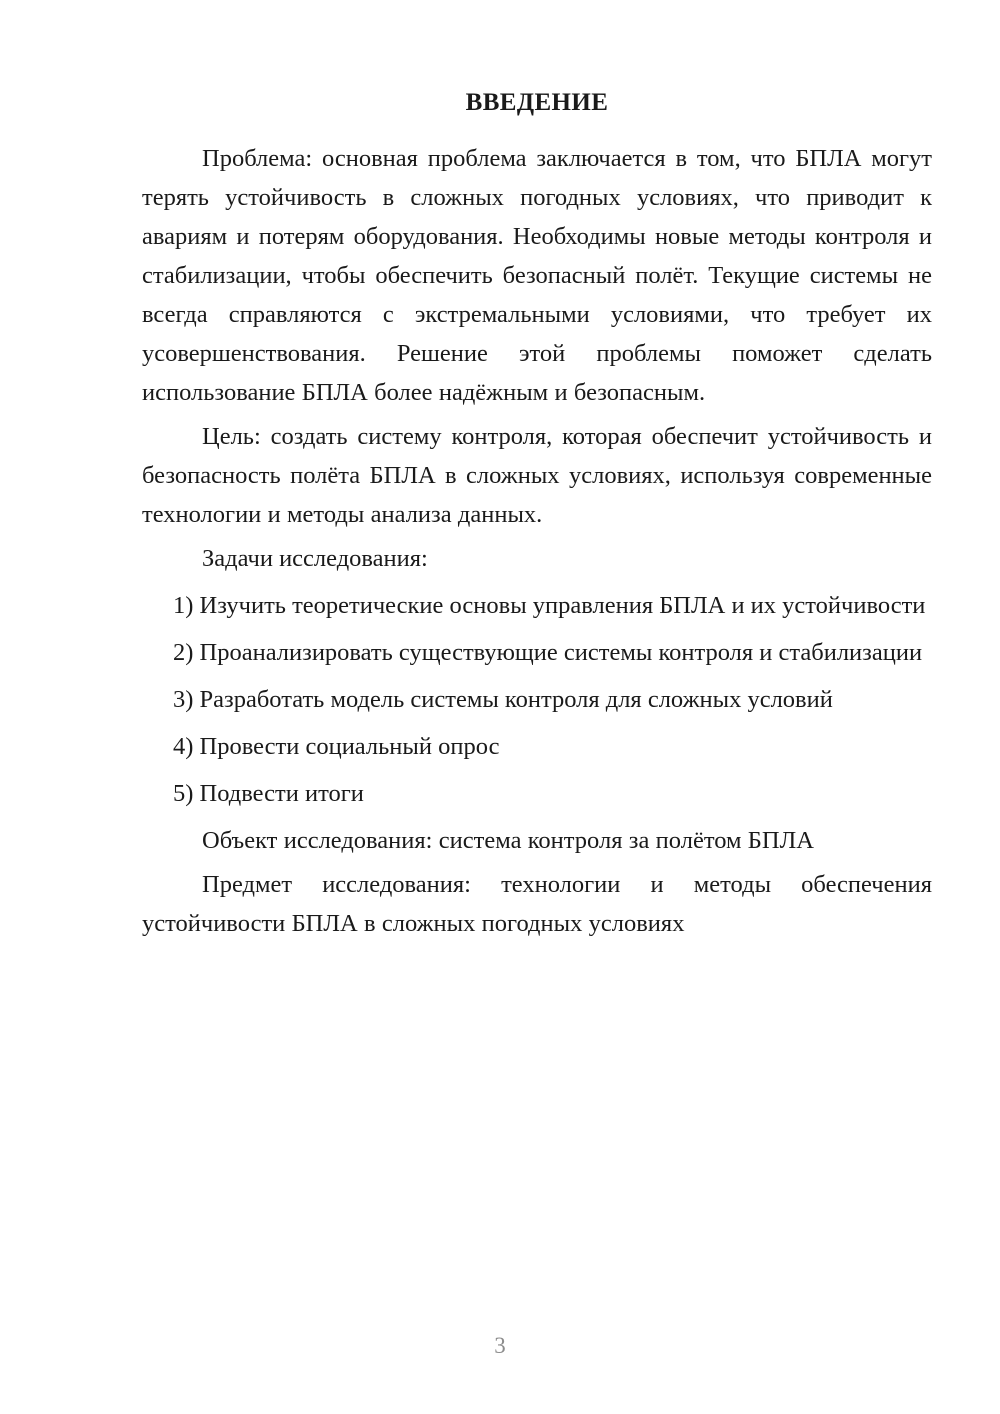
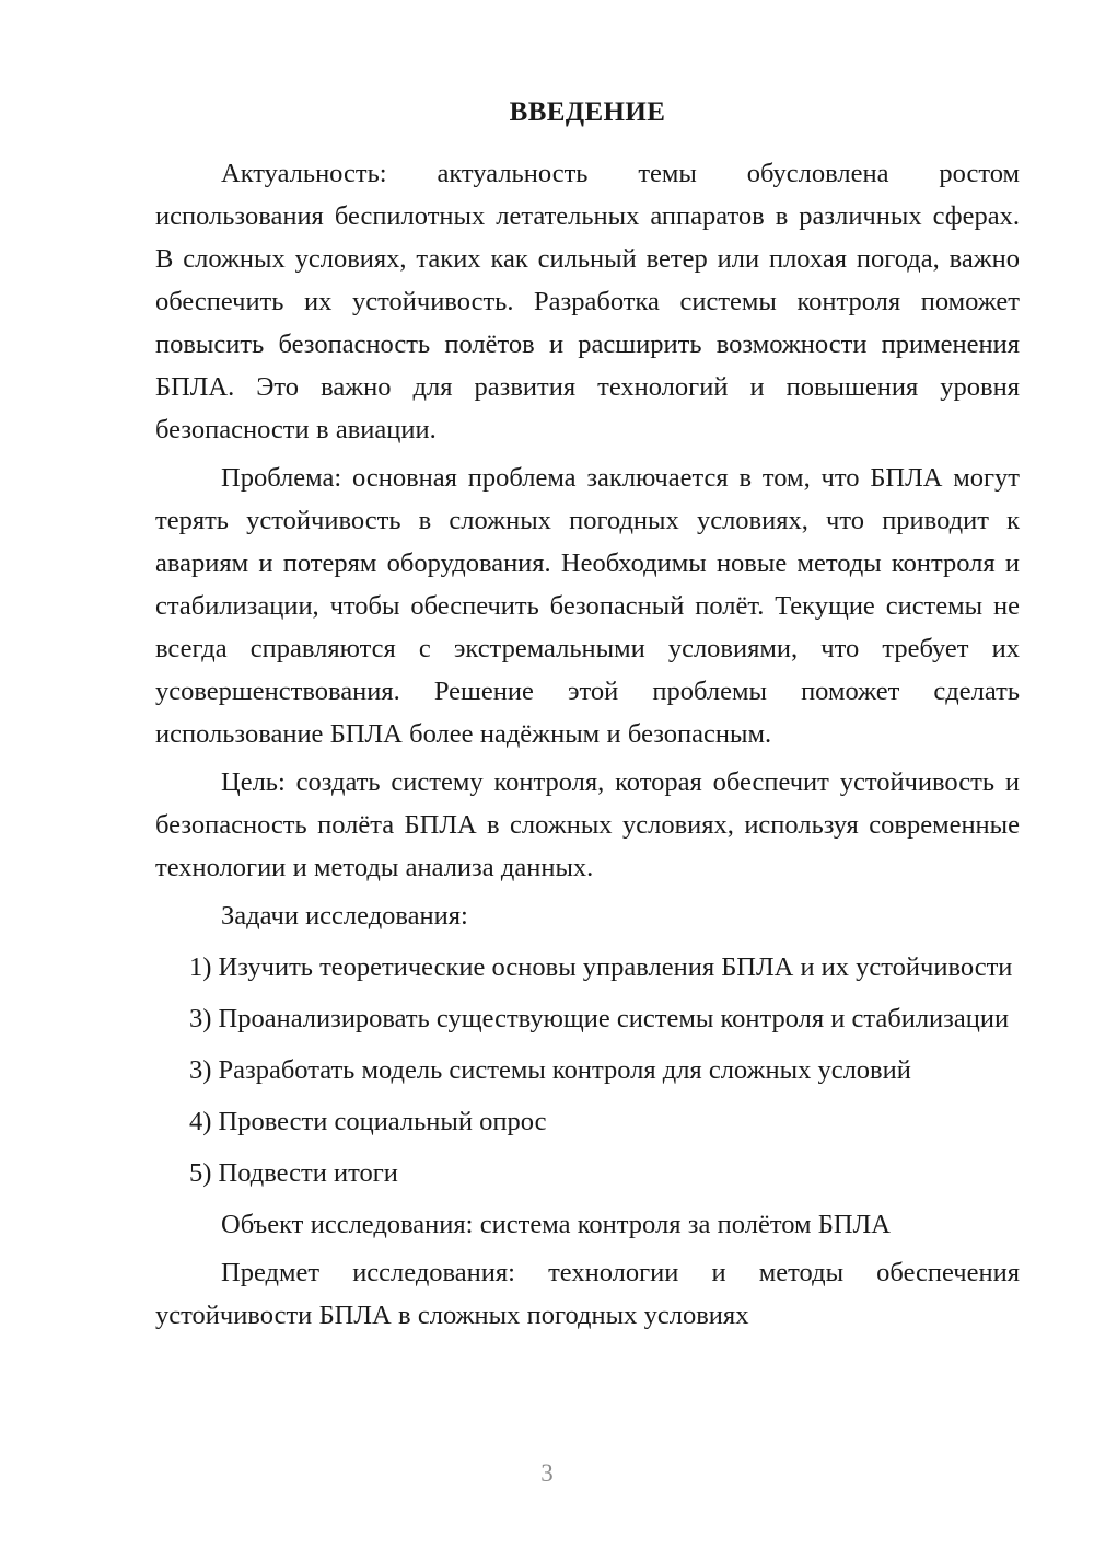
  ВВЕДЕНИЕ
+ Актуальность: актуальность темы обусловлена ростом использования беспилотных летательных аппаратов в различных сферах. В сложных условиях, таких как сильный ветер или плохая погода, важно обеспечить их устойчивость. Разработка системы контроля поможет повысить безопасность полётов и расширить возможности применения БПЛА. Это важно для развития технологий и повышения уровня безопасности в авиации.
  Проблема: основная проблема заключается в том, что БПЛА могут терять устойчивость в сложных погодных условиях, что приводит к авариям и потерям оборудования. Необходимы новые методы контроля и стабилизации, чтобы обеспечить безопасный полёт. Текущие системы не всегда справляются с экстремальными условиями, что требует их усовершенствования. Решение этой проблемы поможет сделать использование БПЛА более надёжным и безопасным.
  Цель: создать систему контроля, которая обеспечит устойчивость и безопасность полёта БПЛА в сложных условиях, используя современные технологии и методы анализа данных.
  Задачи исследования:
  1) Изучить теоретические основы управления БПЛА и их устойчивости
- 2) Проанализировать существующие системы контроля и стабилизации
+ 3) Проанализировать существующие системы контроля и стабилизации
  3) Разработать модель системы контроля для сложных условий
  4) Провести социальный опрос
  5) Подвести итоги
  Объект исследования: система контроля за полётом БПЛА
  Предмет исследования: технологии и методы обеспечения устойчивости БПЛА в сложных погодных условиях
  3
